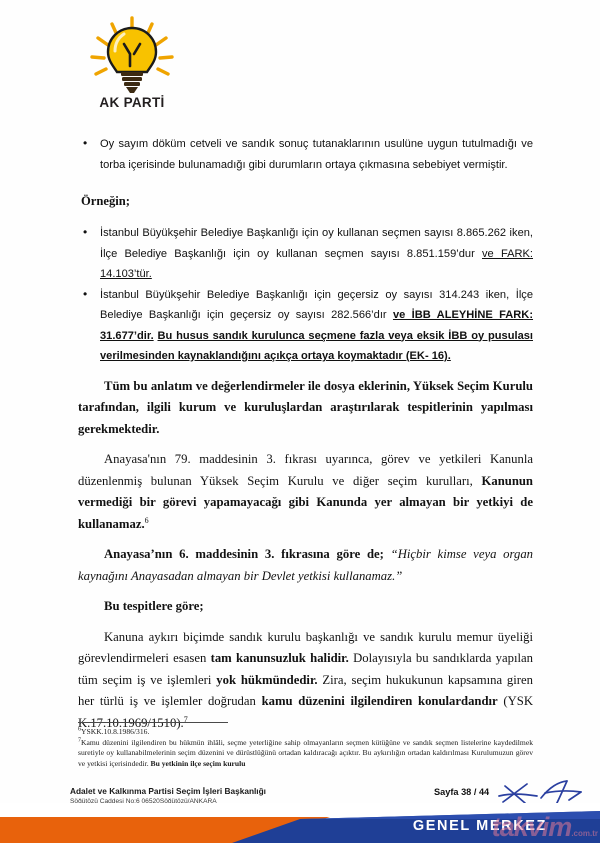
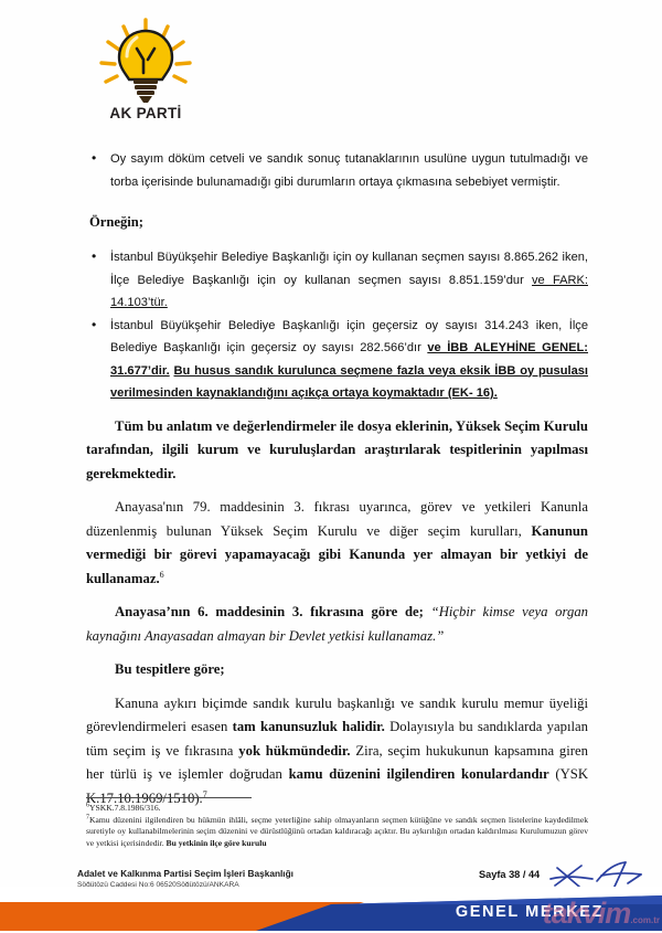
  AK PARTİ
  Oy sayım döküm cetveli ve sandık sonuç tutanaklarının usulüne uygun tutulmadığı ve torba içerisinde bulunamadığı gibi durumların ortaya çıkmasına sebebiyet vermiştir.
  Örneğin;
  İstanbul Büyükşehir Belediye Başkanlığı için oy kullanan seçmen sayısı 8.865.262 iken, İlçe Belediye Başkanlığı için oy kullanan seçmen sayısı 8.851.159’dur ve FARK: 14.103’tür.
- İstanbul Büyükşehir Belediye Başkanlığı için geçersiz oy sayısı 314.243 iken, İlçe Belediye Başkanlığı için geçersiz oy sayısı 282.566’dır ve İBB ALEYHİNE FARK: 31.677’dir. Bu husus sandık kurulunca seçmene fazla veya eksik İBB oy pusulası verilmesinden kaynaklandığını açıkça ortaya koymaktadır (EK- 16).
+ İstanbul Büyükşehir Belediye Başkanlığı için geçersiz oy sayısı 314.243 iken, İlçe Belediye Başkanlığı için geçersiz oy sayısı 282.566’dır ve İBB ALEYHİNE GENEL: 31.677’dir. Bu husus sandık kurulunca seçmene fazla veya eksik İBB oy pusulası verilmesinden kaynaklandığını açıkça ortaya koymaktadır (EK- 16).
  Tüm bu anlatım ve değerlendirmeler ile dosya eklerinin, Yüksek Seçim Kurulu tarafından, ilgili kurum ve kuruluşlardan araştırılarak tespitlerinin yapılması gerekmektedir.
  Anayasa'nın 79. maddesinin 3. fıkrası uyarınca, görev ve yetkileri Kanunla düzenlenmiş bulunan Yüksek Seçim Kurulu ve diğer seçim kurulları, Kanunun vermediği bir görevi yapamayacağı gibi Kanunda yer almayan bir yetkiyi de kullanamaz.6
  Anayasa’nın 6. maddesinin 3. fıkrasına göre de; “Hiçbir kimse veya organ kaynağını Anayasadan almayan bir Devlet yetkisi kullanamaz.”
  Bu tespitlere göre;
- Kanuna aykırı biçimde sandık kurulu başkanlığı ve sandık kurulu memur üyeliği görevlendirmeleri esasen tam kanunsuzluk halidir. Dolayısıyla bu sandıklarda yapılan tüm seçim iş ve işlemleri yok hükmündedir. Zira, seçim hukukunun kapsamına giren her türlü iş ve işlemler doğrudan kamu düzenini ilgilendiren konulardandır (YSK7
+ Kanuna aykırı biçimde sandık kurulu başkanlığı ve sandık kurulu memur üyeliği görevlendirmeleri esasen tam kanunsuzluk halidir. Dolayısıyla bu sandıklarda yapılan tüm seçim iş ve fıkrasına yok hükmündedir. Zira, seçim hukukunun kapsamına giren her türlü iş ve işlemler doğrudan kamu düzenini ilgilendiren konulardandır (YSK7
- YSKK.10.8.1986/316.
+ YSKK.7.8.1986/316.
- Kamu düzenini ilgilendiren bu hükmün ihlâli, seçme yeterliğine sahip olmayanların seçmen kütüğüne ve sandık seçmen listelerine kaydedilmek suretiyle oy kullanabilmelerinin seçim düzenini ve dürüstlüğünü ortadan kaldıracağı açıktır. Bu aykırılığın ortadan kaldırılması Kurulumuzun görev ve yetkisi içerisindedir. Bu yetkinin ilçe seçim kurulu
+ Kamu düzenini ilgilendiren bu hükmün ihlâli, seçme yeterliğine sahip olmayanların seçmen kütüğüne ve sandık seçmen listelerine kaydedilmek suretiyle oy kullanabilmelerinin seçim düzenini ve dürüstlüğünü ortadan kaldıracağı açıktır. Bu aykırılığın ortadan kaldırılması Kurulumuzun görev ve yetkisi içerisindedir. Bu yetkinin ilçe göre kurulu
  Adalet ve Kalkınma Partisi Seçim İşleri Başkanlığı
  Sayfa 38 / 44
  GENEL MERKEZ
  takvim.com.tr
